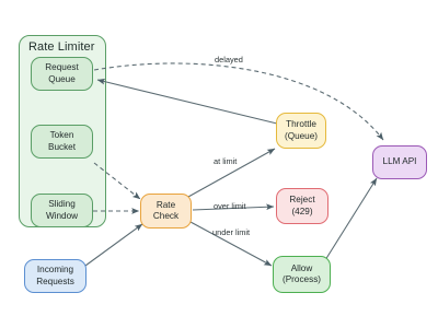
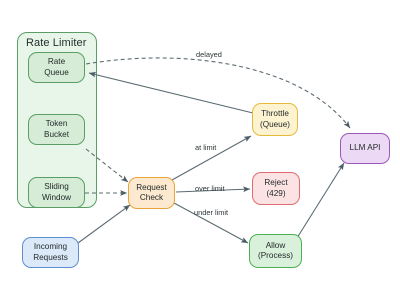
  Rate Limiter
- Request
+ Rate
  Queue
  Token
  Bucket
  Sliding
  Window
  Incoming
  Requests
- Rate
+ Request
  Check
  Throttle
  (Queue)
  Reject
  (429)
  Allow
  (Process)
  LLM API
  at limit
  over limit
  under limit
  delayed
